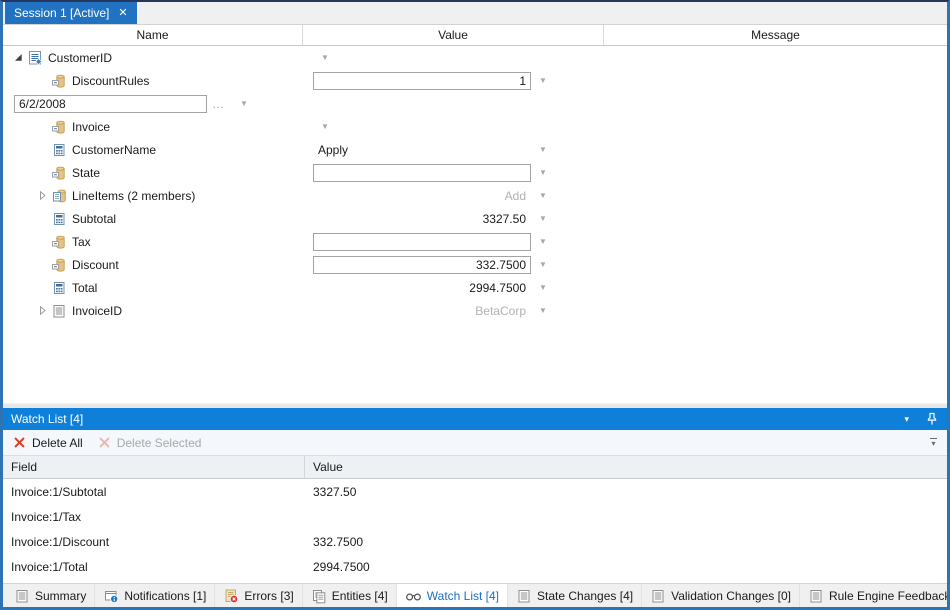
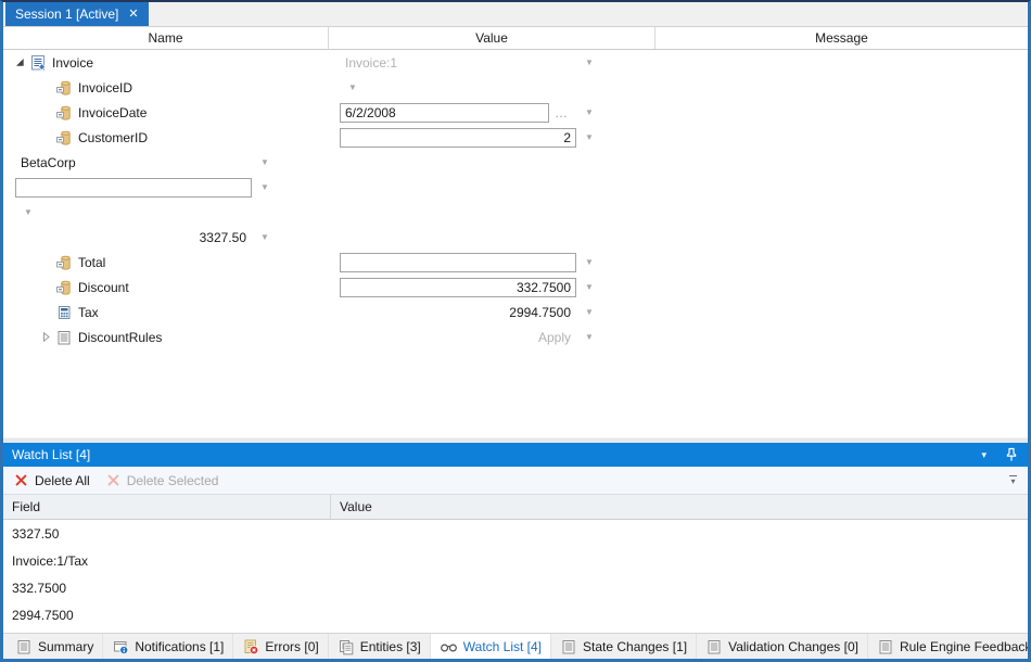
  Session 1 [Active]
  ✕
  Name
  Value
  Message
- CustomerID
+ Invoice
+ Invoice:1
  ▼
- DiscountRules
+ InvoiceID
- 1
  ▼
+ InvoiceDate
  6/2/2008
  …
  ▼
- Invoice
+ CustomerID
+ 2
  ▼
- CustomerName
- Apply
+ BetaCorp
  ▼
- State
  ▼
- LineItems (2 members)
- Add
  ▼
- Subtotal
  3327.50
  ▼
- Tax
+ Total
  ▼
  Discount
  332.7500
  ▼
- Total
+ Tax
  2994.7500
  ▼
- InvoiceID
+ DiscountRules
- BetaCorp
+ Apply
  ▼
  Watch List [4]
  ▾
  Delete All
  Delete Selected
  ▾
  Field
  Value
- Invoice:1/Subtotal
  3327.50
  Invoice:1/Tax
- Invoice:1/Discount
  332.7500
- Invoice:1/Total
  2994.7500
  Summary
  Notifications [1]
- Errors [3]
+ Errors [0]
- Entities [4]
+ Entities [3]
  Watch List [4]
- State Changes [4]
+ State Changes [1]
  Validation Changes [0]
  Rule Engine Feedbac
